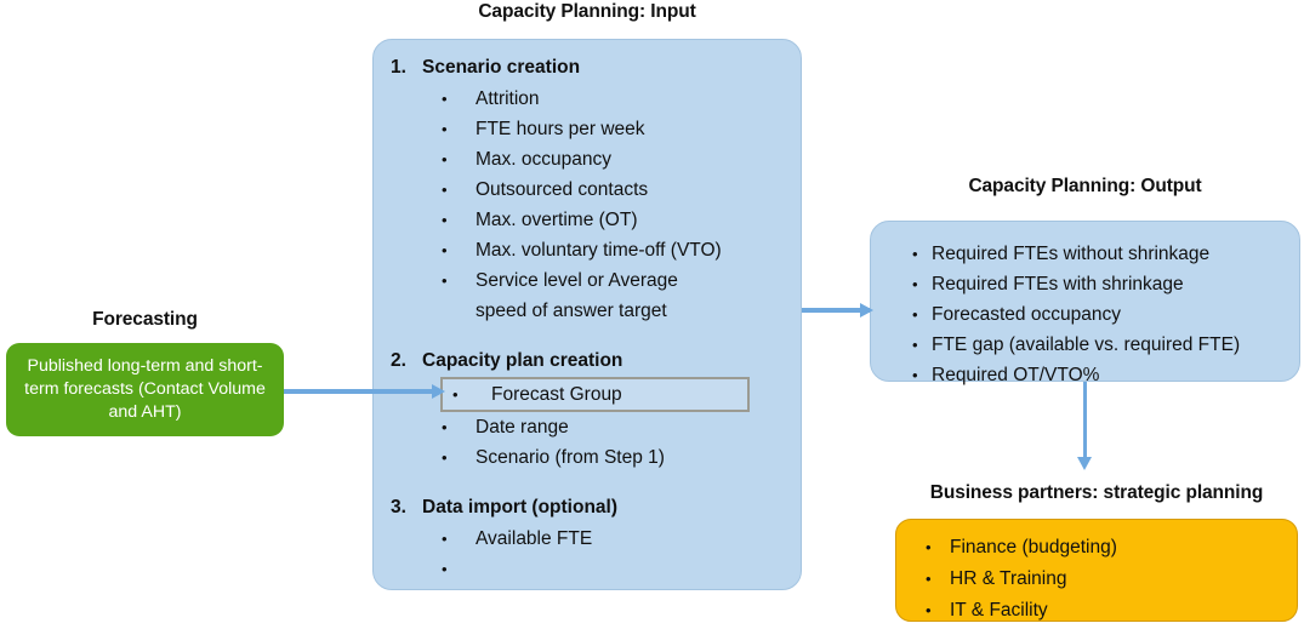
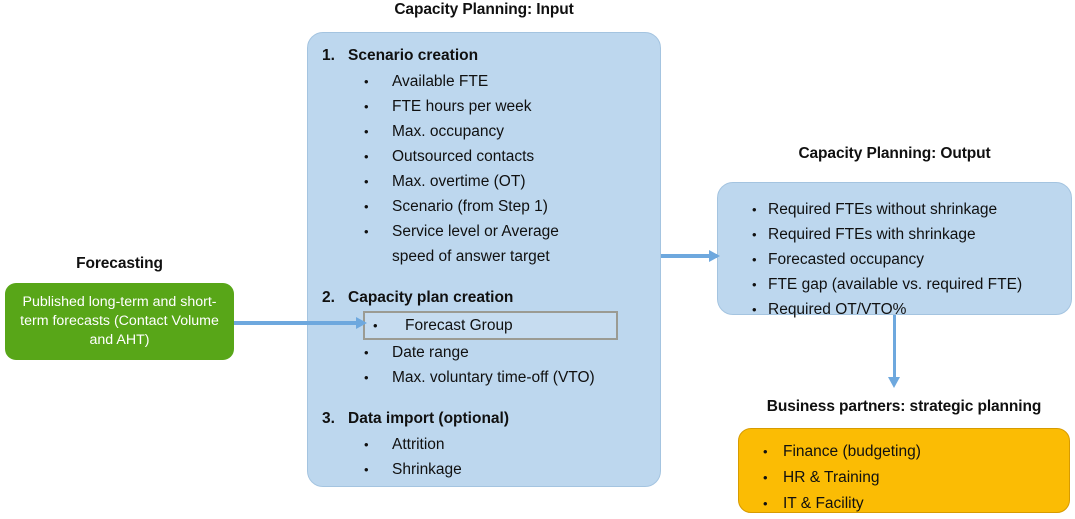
  Capacity Planning: Input
  Forecasting
  Capacity Planning: Output
  Business partners: strategic planning
  Published long-term and short-term forecasts (Contact Volume and AHT)
  1.
  Scenario creation
  •
- Attrition
+ Available FTE
  •
  FTE hours per week
  •
  Max. occupancy
  •
  Outsourced contacts
  •
  Max. overtime (OT)
  •
- Max. voluntary time-off (VTO)
+ Scenario (from Step 1)
  •
  Service level or Average
  speed of answer target
  2.
  Capacity plan creation
  •
  Forecast Group
  •
  Date range
  •
- Scenario (from Step 1)
+ Max. voluntary time-off (VTO)
  3.
  Data import (optional)
  •
- Available FTE
+ Attrition
  •
+ Shrinkage
  •
  Required FTEs without shrinkage
  •
  Required FTEs with shrinkage
  •
  Forecasted occupancy
  •
  FTE gap (available vs. required FTE)
  •
  Required OT/VTO%
  •
  Finance (budgeting)
  •
  HR & Training
  •
  IT & Facility
